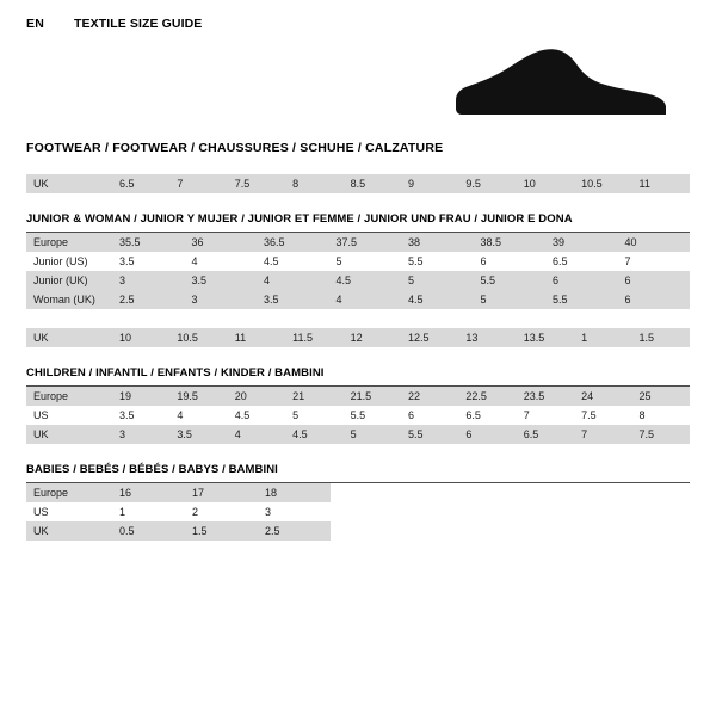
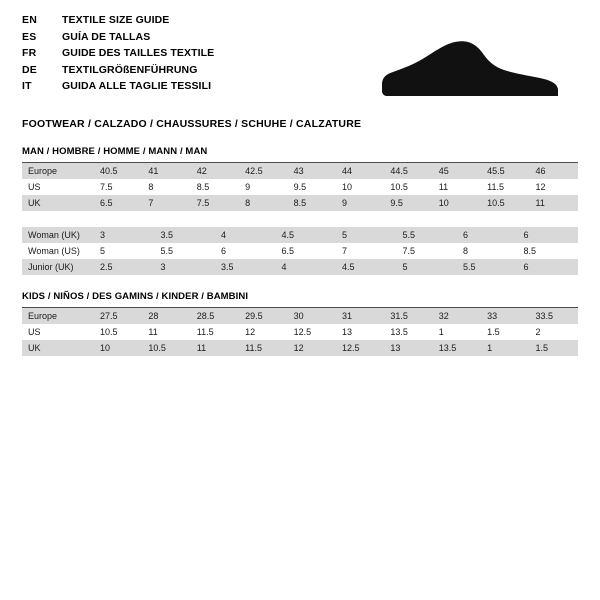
  EN
  TEXTILE SIZE GUIDE
+ ES
+ GUÍA DE TALLAS
+ FR
+ GUIDE DES TAILLES TEXTILE
+ DE
+ TEXTILGRÖßENFÜHRUNG
+ IT
+ GUIDA ALLE TAGLIE TESSILI
- FOOTWEAR / FOOTWEAR / CHAUSSURES / SCHUHE / CALZATURE
+ FOOTWEAR / CALZADO / CHAUSSURES / SCHUHE / CALZATURE
+ MAN / HOMBRE / HOMME / MANN / MAN
+ Europe	40.5	41	42	42.5	43	44	44.5	45	45.5	46
+ US	7.5	8	8.5	9	9.5	10	10.5	11	11.5	12
  UK	6.5	7	7.5	8	8.5	9	9.5	10	10.5	11
- JUNIOR & WOMAN / JUNIOR Y MUJER / JUNIOR ET FEMME / JUNIOR UND FRAU / JUNIOR E DONA
- Europe	35.5	36	36.5	37.5	38	38.5	39	40
- Junior (US)	3.5	4	4.5	5	5.5	6	6.5	7
- Junior (UK)	3	3.5	4	4.5	5	5.5	6	6
+ Woman (UK)	3	3.5	4	4.5	5	5.5	6	6
+ Woman (US)	5	5.5	6	6.5	7	7.5	8	8.5
- Woman (UK)	2.5	3	3.5	4	4.5	5	5.5	6
+ Junior (UK)	2.5	3	3.5	4	4.5	5	5.5	6
+ KIDS / NIÑOS / DES GAMINS / KINDER / BAMBINI
+ Europe	27.5	28	28.5	29.5	30	31	31.5	32	33	33.5
+ US	10.5	11	11.5	12	12.5	13	13.5	1	1.5	2
  UK	10	10.5	11	11.5	12	12.5	13	13.5	1	1.5
- CHILDREN / INFANTIL / ENFANTS / KINDER / BAMBINI
- Europe	19	19.5	20	21	21.5	22	22.5	23.5	24	25
- US	3.5	4	4.5	5	5.5	6	6.5	7	7.5	8
- UK	3	3.5	4	4.5	5	5.5	6	6.5	7	7.5
- BABIES / BEBÉS / BÉBÉS / BABYS / BAMBINI
- Europe	16	17	18
- US	1	2	3
- UK	0.5	1.5	2.5
